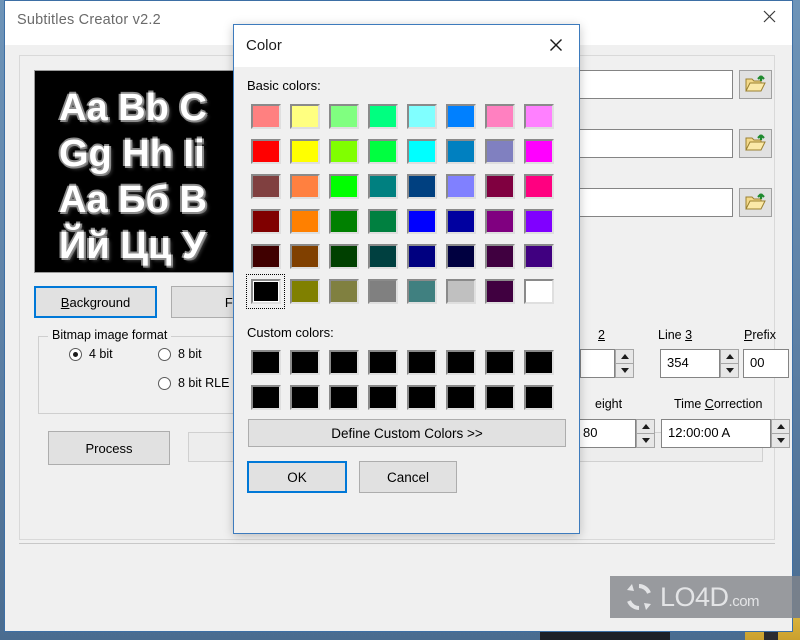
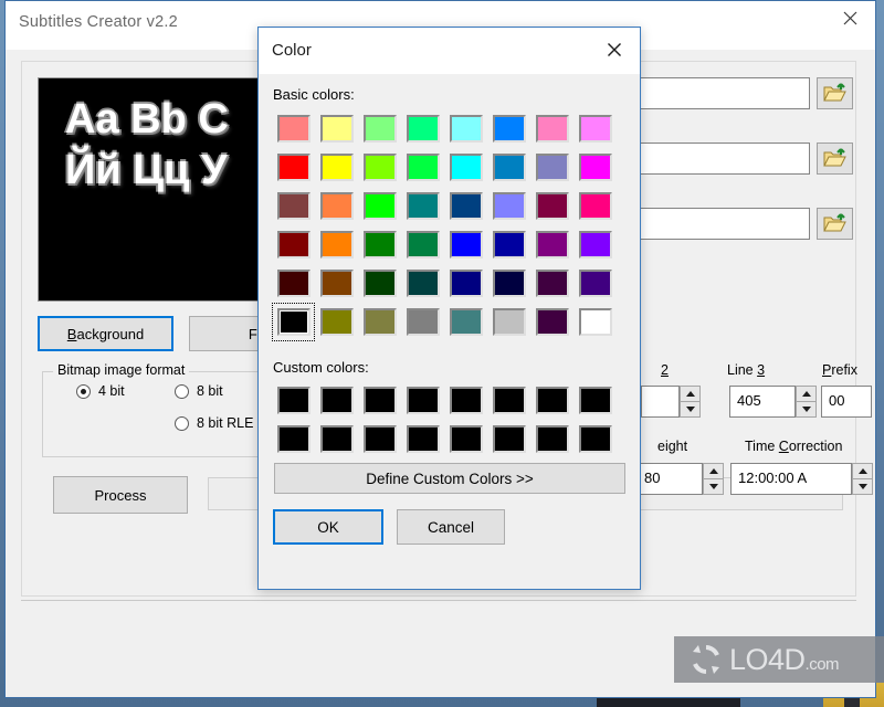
  Subtitles Creator v2.2
  Aa Bb C
- Gg Hh Ii
- Aa Бб В
  Йй Цц У
  Background
  Bitmap image format
  4 bit
  8 bit
  8 bit RLE
  Process
  2
  Line 3
  Prefix
- 354
+ 405
  00
  eight
  Time Correction
  80
  12:00:00 A
  Color
  Basic colors:
  Custom colors:
  Define Custom Colors >>
  OK
  Cancel
  LO4D.com
